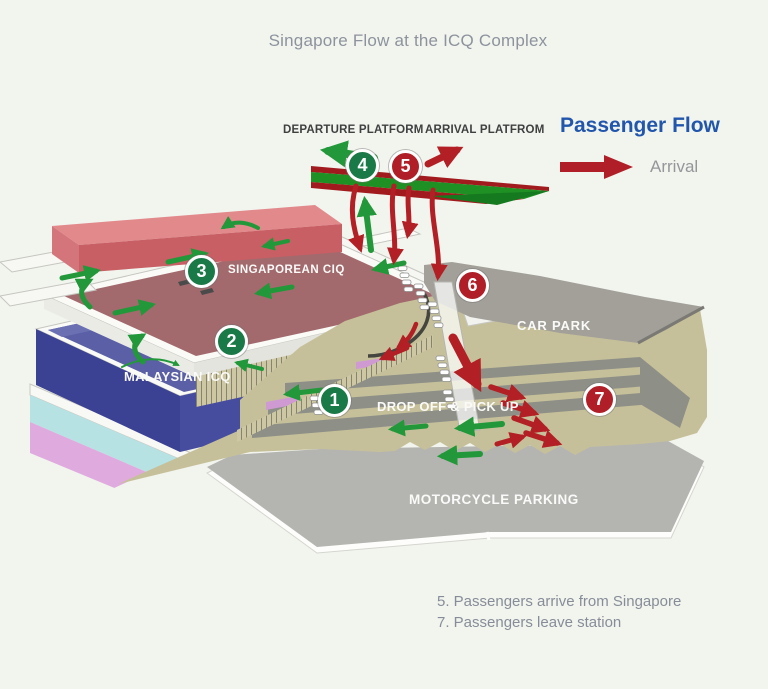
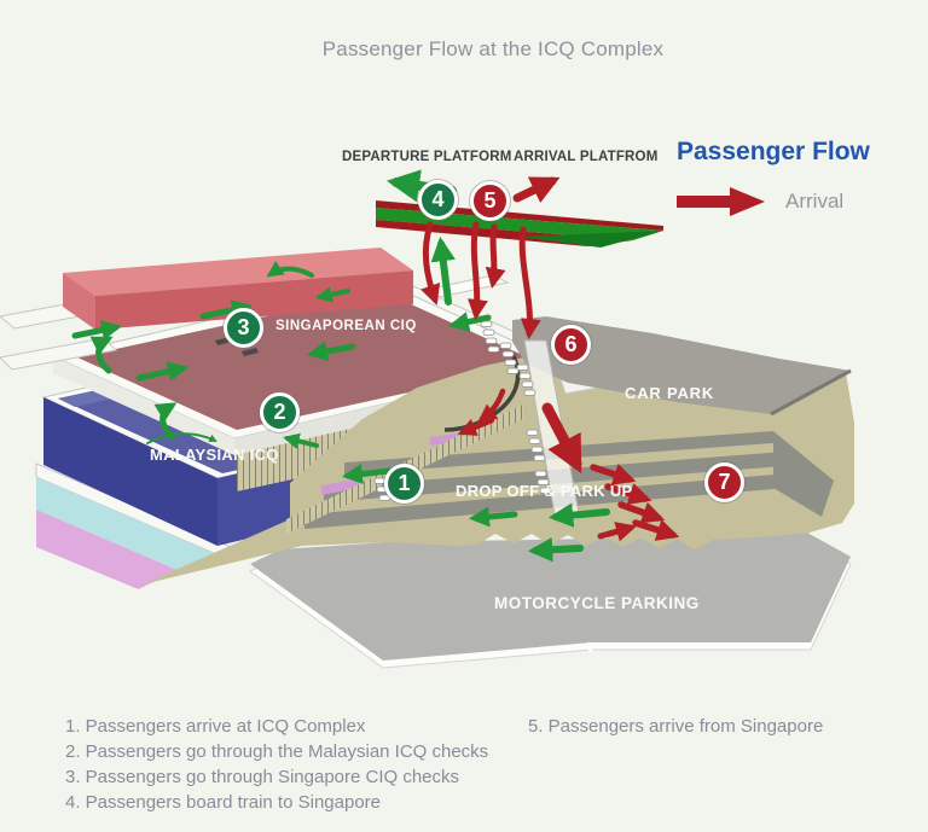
- Singapore Flow at the ICQ Complex
+ Passenger Flow at the ICQ Complex
  DEPARTURE PLATFORM
  ARRIVAL PLATFROM
  Passenger Flow
  Arrival
  SINGAPOREAN CIQ
  MALAYSIAN ICQ
  CAR PARK
- DROP OFF & PICK UP
+ DROP OFF & PARK UP
  MOTORCYCLE PARKING
  1
  2
  3
  4
  5
  6
  7
+ 1. Passengers arrive at ICQ Complex
+ 2. Passengers go through the Malaysian ICQ checks
+ 3. Passengers go through Singapore CIQ checks
+ 4. Passengers board train to Singapore
  5. Passengers arrive from Singapore
- 7. Passengers leave station
